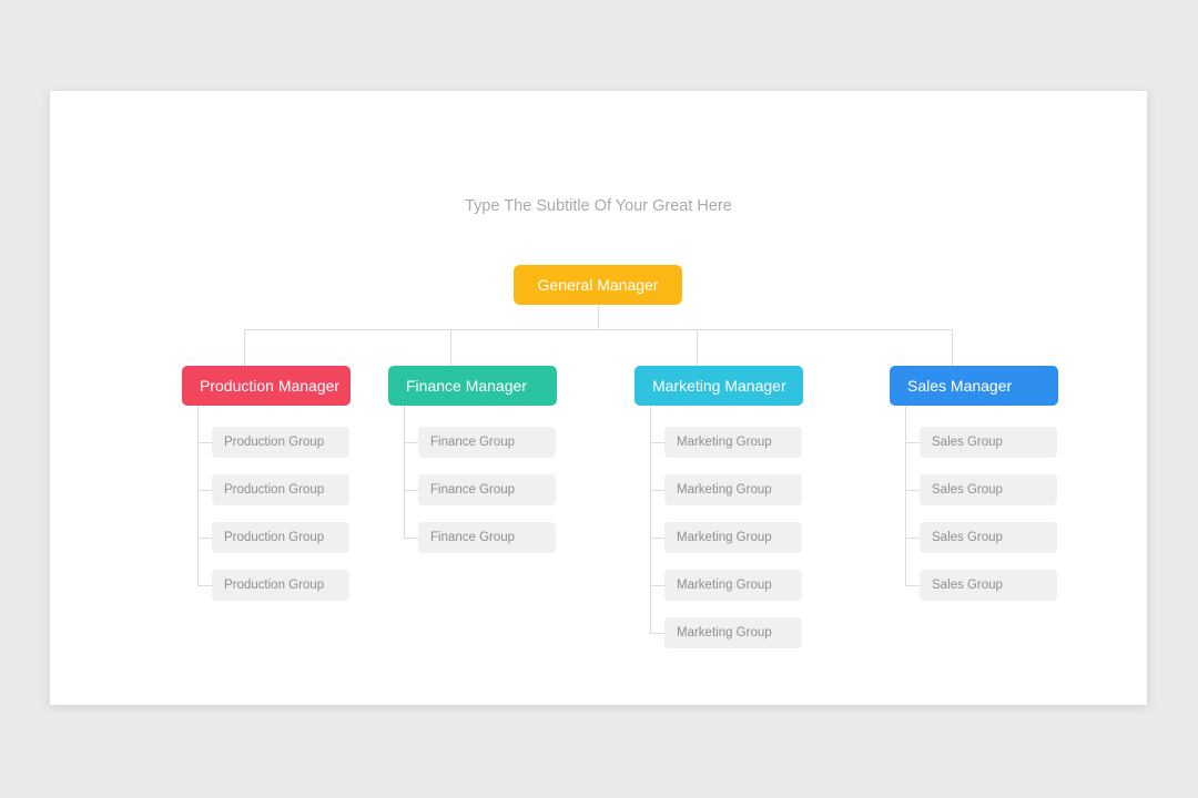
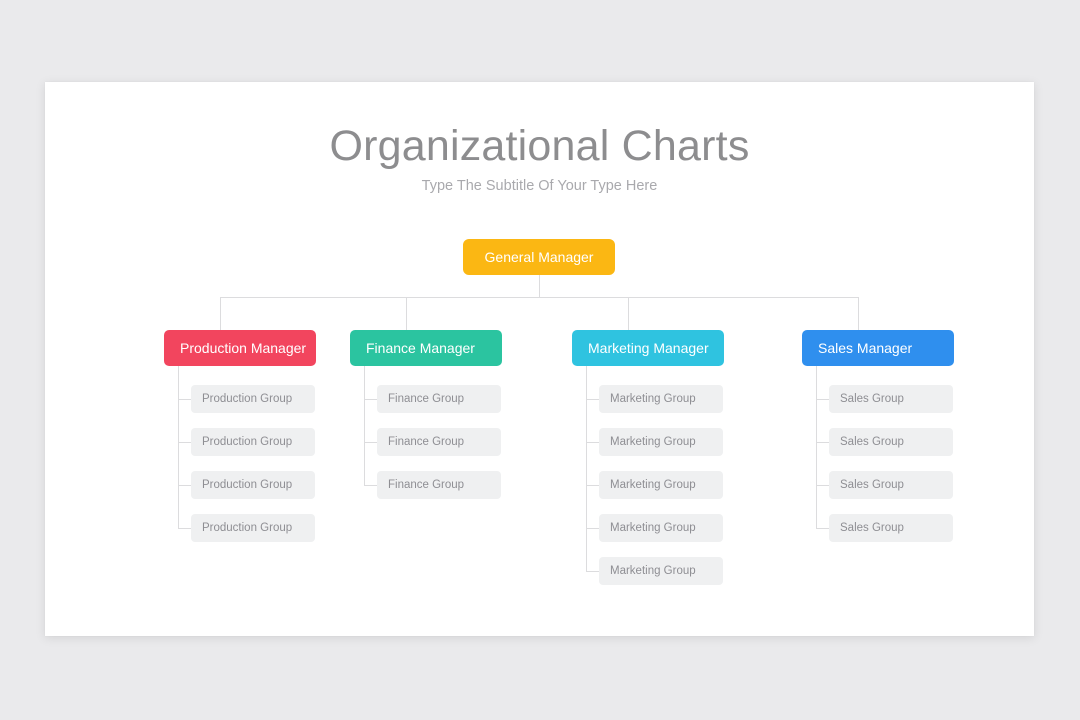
+ Organizational Charts
- Type The Subtitle Of Your Great Here
+ Type The Subtitle Of Your Type Here
  General Manager
  Production Manager
  Production Group
  Production Group
  Production Group
  Production Group
  Finance Manager
  Finance Group
  Finance Group
  Finance Group
  Marketing Manager
  Marketing Group
  Marketing Group
  Marketing Group
  Marketing Group
  Marketing Group
  Sales Manager
  Sales Group
  Sales Group
  Sales Group
  Sales Group
